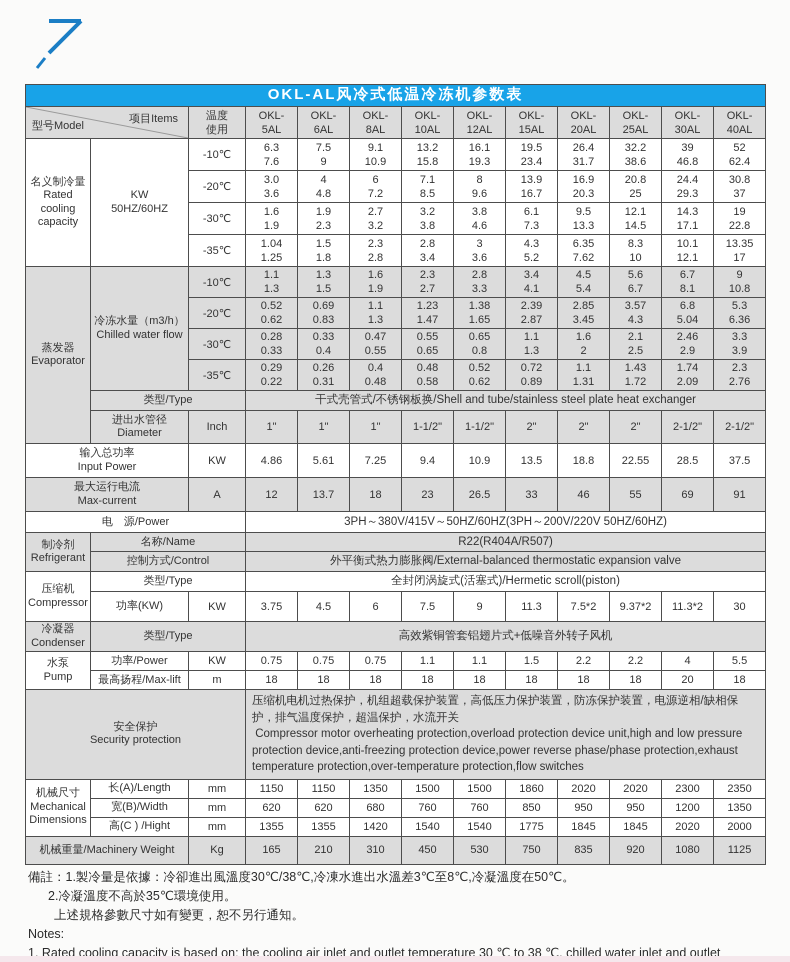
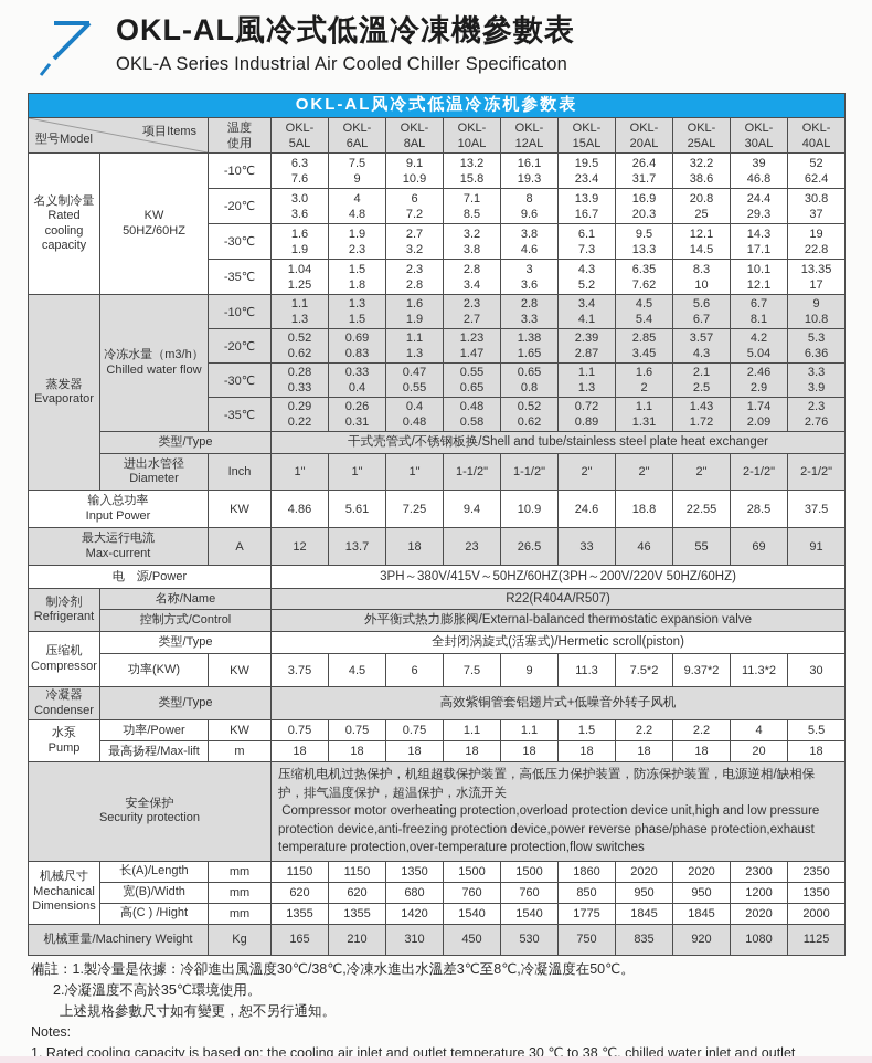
+ OKL-AL風冷式低溫冷凍機參數表
+ OKL-A Series Industrial Air Cooled Chiller Specificaton
  OKL-AL风冷式低温冷冻机参数表
  型号Model 项目Items	温度使用	OKL-5AL	OKL-6AL	OKL-8AL	OKL-10AL	OKL-12AL	OKL-15AL	OKL-20AL	OKL-25AL	OKL-30AL	OKL-40AL
  名义制冷量Rated coolingcapacity	KW50HZ/60HZ	-10℃	6.37.6	7.59	9.110.9	13.215.8	16.119.3	19.523.4	26.431.7	32.238.6	3946.8	5262.4
  -20℃	3.03.6	44.8	67.2	7.18.5	89.6	13.916.7	16.920.3	20.825	24.429.3	30.837
  -30℃	1.61.9	1.92.3	2.73.2	3.23.8	3.84.6	6.17.3	9.513.3	12.114.5	14.317.1	1922.8
  -35℃	1.041.25	1.51.8	2.32.8	2.83.4	33.6	4.35.2	6.357.62	8.310	10.112.1	13.3517
  蒸发器Evaporator	冷冻水量（m3/h）Chilled water flow	-10℃	1.11.3	1.31.5	1.61.9	2.32.7	2.83.3	3.44.1	4.55.4	5.66.7	6.78.1	910.8
- -20℃	0.520.62	0.690.83	1.11.3	1.231.47	1.381.65	2.392.87	2.853.45	3.574.3	6.85.04	5.36.36
+ -20℃	0.520.62	0.690.83	1.11.3	1.231.47	1.381.65	2.392.87	2.853.45	3.574.3	4.25.04	5.36.36
  -30℃	0.280.33	0.330.4	0.470.55	0.550.65	0.650.8	1.11.3	1.62	2.12.5	2.462.9	3.33.9
  -35℃	0.290.22	0.260.31	0.40.48	0.480.58	0.520.62	0.720.89	1.11.31	1.431.72	1.742.09	2.32.76
  类型/Type	干式壳管式/不锈钢板换/Shell and tube/stainless steel plate heat exchanger
  进出水管径Diameter	Inch	1"	1"	1"	1-1/2"	1-1/2"	2"	2"	2"	2-1/2"	2-1/2"
- 输入总功率Input Power	KW	4.86	5.61	7.25	9.4	10.9	13.5	18.8	22.55	28.5	37.5
+ 输入总功率Input Power	KW	4.86	5.61	7.25	9.4	10.9	24.6	18.8	22.55	28.5	37.5
  最大运行电流Max-current	A	12	13.7	18	23	26.5	33	46	55	69	91
  电 源/Power	3PH～380V/415V～50HZ/60HZ(3PH～200V/220V 50HZ/60HZ)
  制冷剂Refrigerant	名称/Name	R22(R404A/R507)
  控制方式/Control	外平衡式热力膨胀阀/External-balanced thermostatic expansion valve
  压缩机Compressor	类型/Type	全封闭涡旋式(活塞式)/Hermetic scroll(piston)
  功率(KW)	KW	3.75	4.5	6	7.5	9	11.3	7.5*2	9.37*2	11.3*2	30
  冷凝器Condenser	类型/Type	高效紫铜管套铝翅片式+低噪音外转子风机
  水泵Pump	功率/Power	KW	0.75	0.75	0.75	1.1	1.1	1.5	2.2	2.2	4	5.5
  最高扬程/Max-lift	m	18	18	18	18	18	18	18	18	20	18
  安全保护Security protection	压缩机电机过热保护，机组超载保护装置，高低压力保护装置，防冻保护装置，电源逆相/缺相保护，排气温度保护，超温保护，水流开关 Compressor motor overheating protection,overload protection device unit,high and low pressure protection device,anti-freezing protection device,power reverse phase/phase protection,exhaust temperature protection,over-temperature protection,flow switches
  机械尺寸 Mechanical Dimensions	长(A)/Length	mm	1150	1150	1350	1500	1500	1860	2020	2020	2300	2350
  宽(B)/Width	mm	620	620	680	760	760	850	950	950	1200	1350
  高(C ) /Hight	mm	1355	1355	1420	1540	1540	1775	1845	1845	2020	2000
  机械重量/Machinery Weight	Kg	165	210	310	450	530	750	835	920	1080	1125
  備註：1.製冷量是依據：冷卻進出風溫度30℃/38℃,冷凍水進出水溫差3℃至8℃,冷凝溫度在50℃。
  2.冷凝溫度不高於35℃環境使用。
  上述規格參數尺寸如有變更，恕不另行通知。
  Notes:
